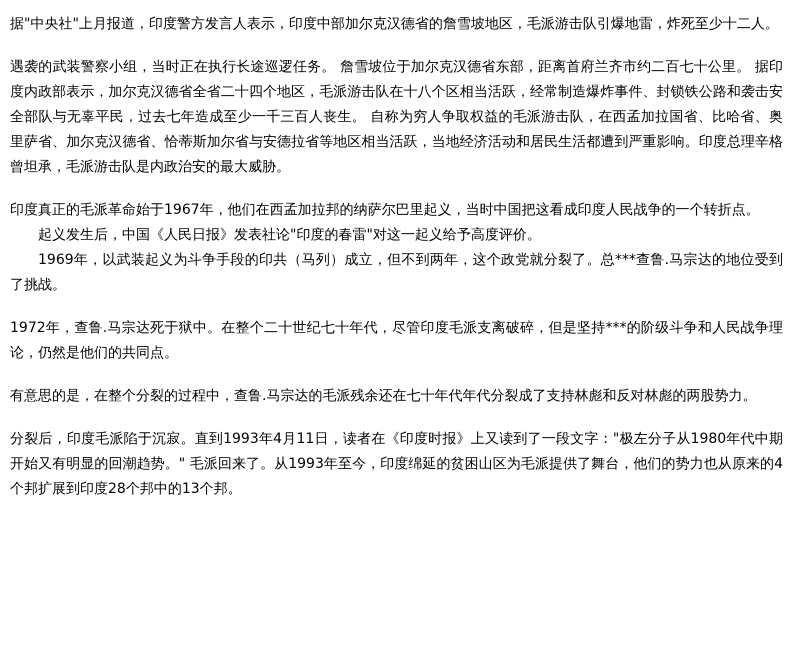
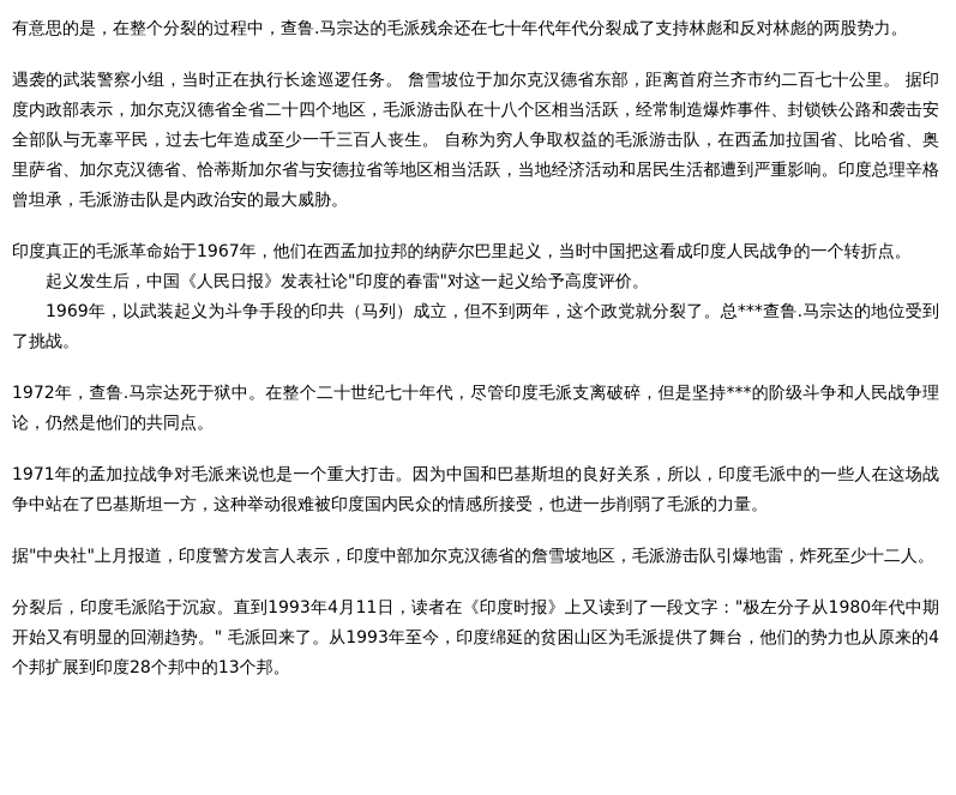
- 据"中央社"上月报道，印度警方发言人表示，印度中部加尔克汉德省的詹雪坡地区，毛派游击队引爆地雷，炸死至少十二人。
+ 有意思的是，在整个分裂的过程中，查鲁.马宗达的毛派残余还在七十年代年代分裂成了支持林彪和反对林彪的两股势力。
  遇袭的武装警察小组，当时正在执行长途巡逻任务。 詹雪坡位于加尔克汉德省东部，距离首府兰齐市约二百七十公里。 据印度内政部表示，加尔克汉德省全省二十四个地区，毛派游击队在十八个区相当活跃，经常制造爆炸事件、封锁铁公路和袭击安全部队与无辜平民，过去七年造成至少一千三百人丧生。 自称为穷人争取权益的毛派游击队，在西孟加拉国省、比哈省、奥里萨省、加尔克汉德省、恰蒂斯加尔省与安德拉省等地区相当活跃，当地经济活动和居民生活都遭到严重影响。印度总理辛格曾坦承，毛派游击队是内政治安的最大威胁。
  印度真正的毛派革命始于1967年，他们在西孟加拉邦的纳萨尔巴里起义，当时中国把这看成印度人民战争的一个转折点。
  起义发生后，中国《人民日报》发表社论"印度的春雷"对这一起义给予高度评价。
  1969年，以武装起义为斗争手段的印共（马列）成立，但不到两年，这个政党就分裂了。总***查鲁.马宗达的地位受到了挑战。
  1972年，查鲁.马宗达死于狱中。在整个二十世纪七十年代，尽管印度毛派支离破碎，但是坚持***的阶级斗争和人民战争理论，仍然是他们的共同点。
+ 1971年的孟加拉战争对毛派来说也是一个重大打击。因为中国和巴基斯坦的良好关系，所以，印度毛派中的一些人在这场战争中站在了巴基斯坦一方，这种举动很难被印度国内民众的情感所接受，也进一步削弱了毛派的力量。
- 有意思的是，在整个分裂的过程中，查鲁.马宗达的毛派残余还在七十年代年代分裂成了支持林彪和反对林彪的两股势力。
+ 据"中央社"上月报道，印度警方发言人表示，印度中部加尔克汉德省的詹雪坡地区，毛派游击队引爆地雷，炸死至少十二人。
  分裂后，印度毛派陷于沉寂。直到1993年4月11日，读者在《印度时报》上又读到了一段文字："极左分子从1980年代中期开始又有明显的回潮趋势。" 毛派回来了。从1993年至今，印度绵延的贫困山区为毛派提供了舞台，他们的势力也从原来的4个邦扩展到印度28个邦中的13个邦。
